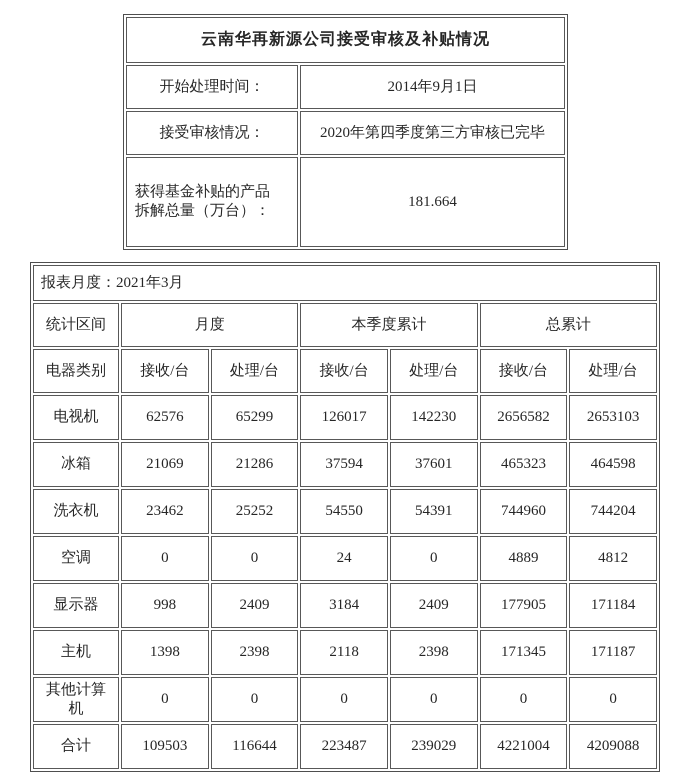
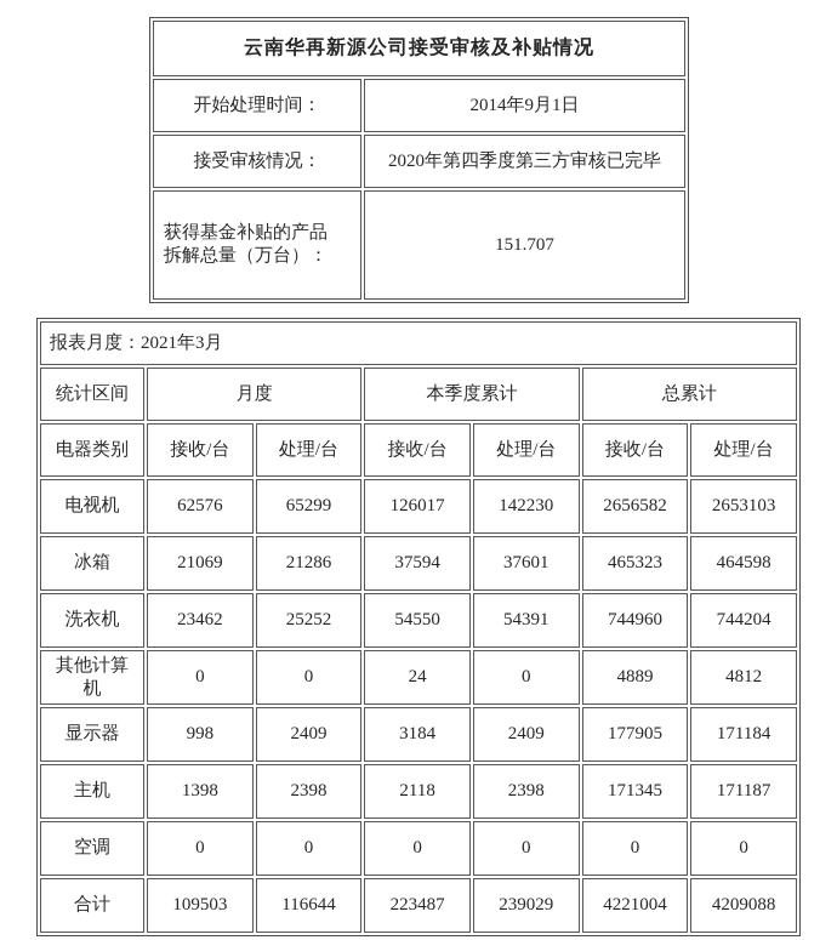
  云南华再新源公司接受审核及补贴情况
  开始处理时间：	2014年9月1日
  接受审核情况：	2020年第四季度第三方审核已完毕
- 获得基金补贴的产品 拆解总量（万台）：	181.664
+ 获得基金补贴的产品 拆解总量（万台）：	151.707
  报表月度：2021年3月
  统计区间	月度	本季度累计	总累计
  电器类别	接收/台	处理/台	接收/台	处理/台	接收/台	处理/台
  电视机	62576	65299	126017	142230	2656582	2653103
  冰箱	21069	21286	37594	37601	465323	464598
  洗衣机	23462	25252	54550	54391	744960	744204
- 空调	0	0	24	0	4889	4812
+ 其他计算机	0	0	24	0	4889	4812
  显示器	998	2409	3184	2409	177905	171184
  主机	1398	2398	2118	2398	171345	171187
- 其他计算机	0	0	0	0	0	0
+ 空调	0	0	0	0	0	0
  合计	109503	116644	223487	239029	4221004	4209088
